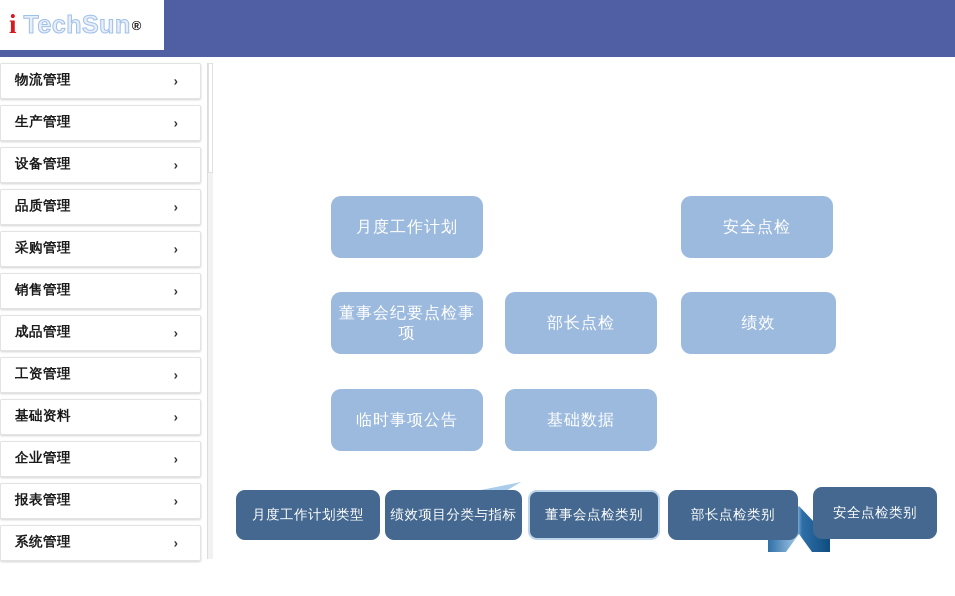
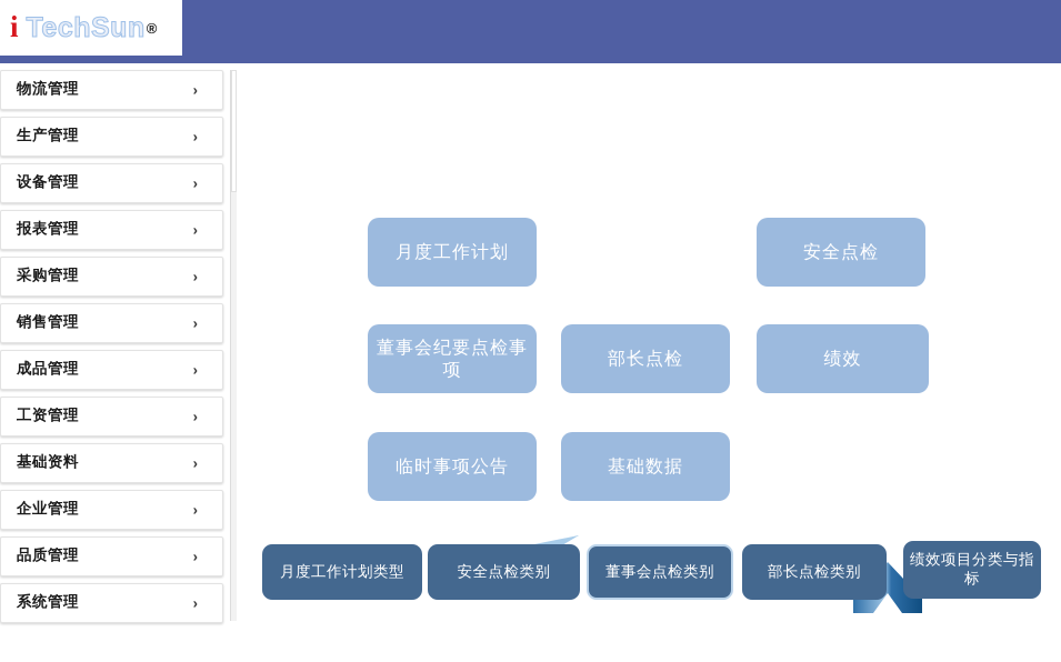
  i
  TechSun
  ®
  物流管理
  ›
  生产管理
  ›
  设备管理
  ›
- 品质管理
+ 报表管理
  ›
  采购管理
  ›
  销售管理
  ›
  成品管理
  ›
  工资管理
  ›
  基础资料
  ›
  企业管理
  ›
- 报表管理
+ 品质管理
  ›
  系统管理
  ›
  月度工作计划
  安全点检
  董事会纪要点检事项
  部长点检
  绩效
  临时事项公告
  基础数据
  月度工作计划类型
- 绩效项目分类与指标
+ 安全点检类别
  董事会点检类别
  部长点检类别
- 安全点检类别
+ 绩效项目分类与指标
